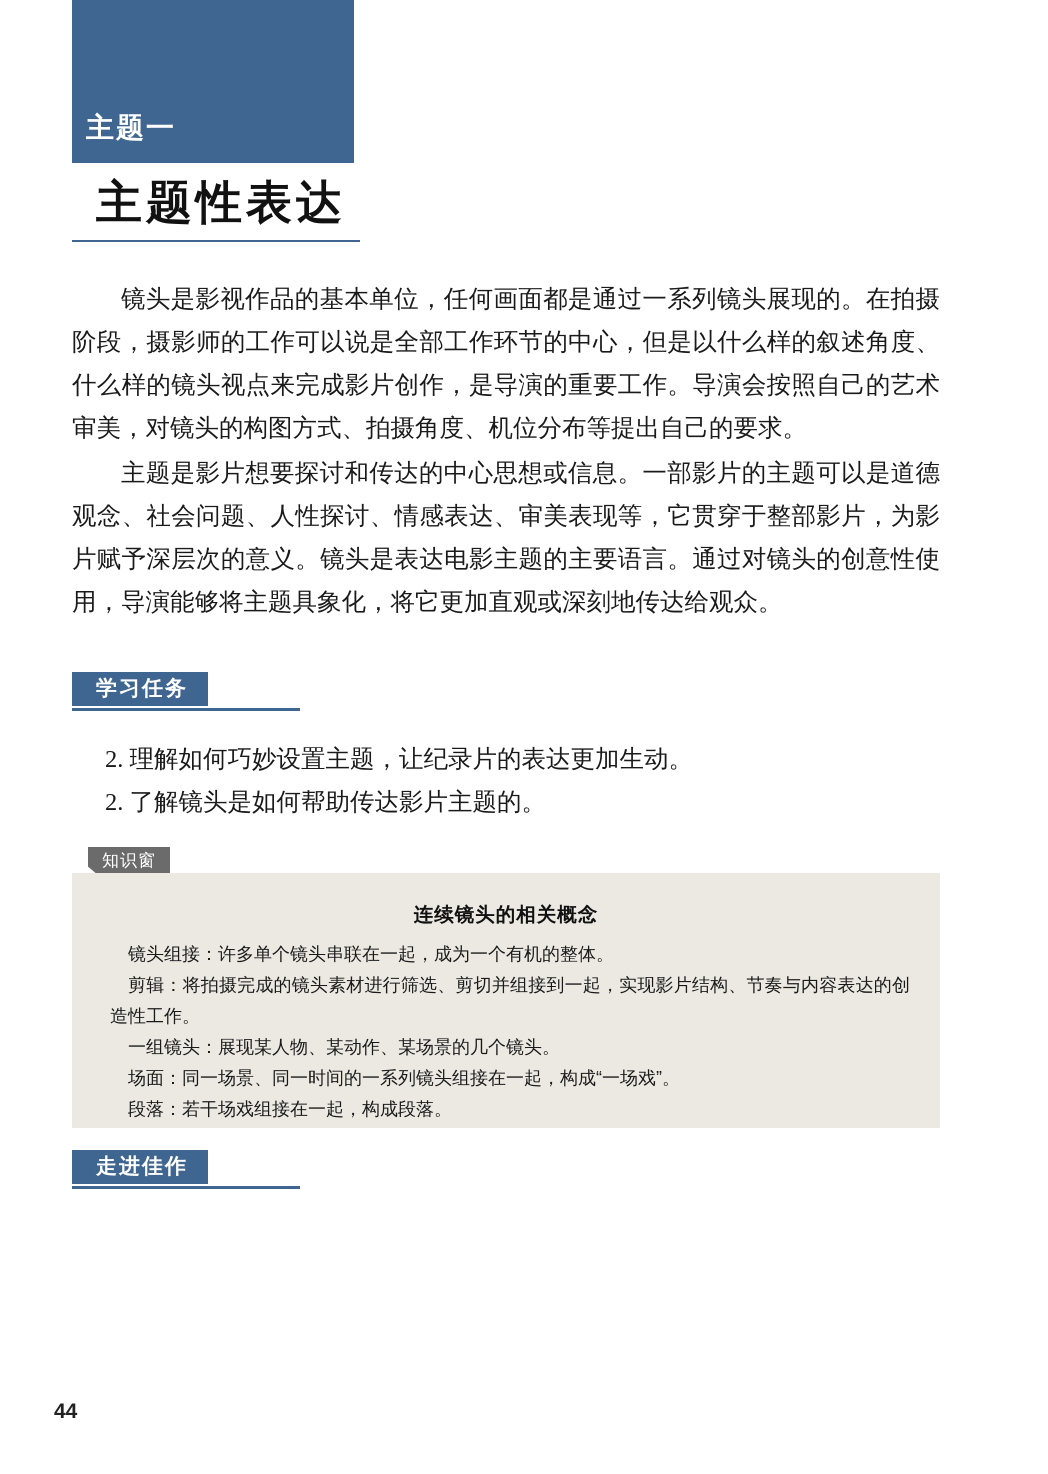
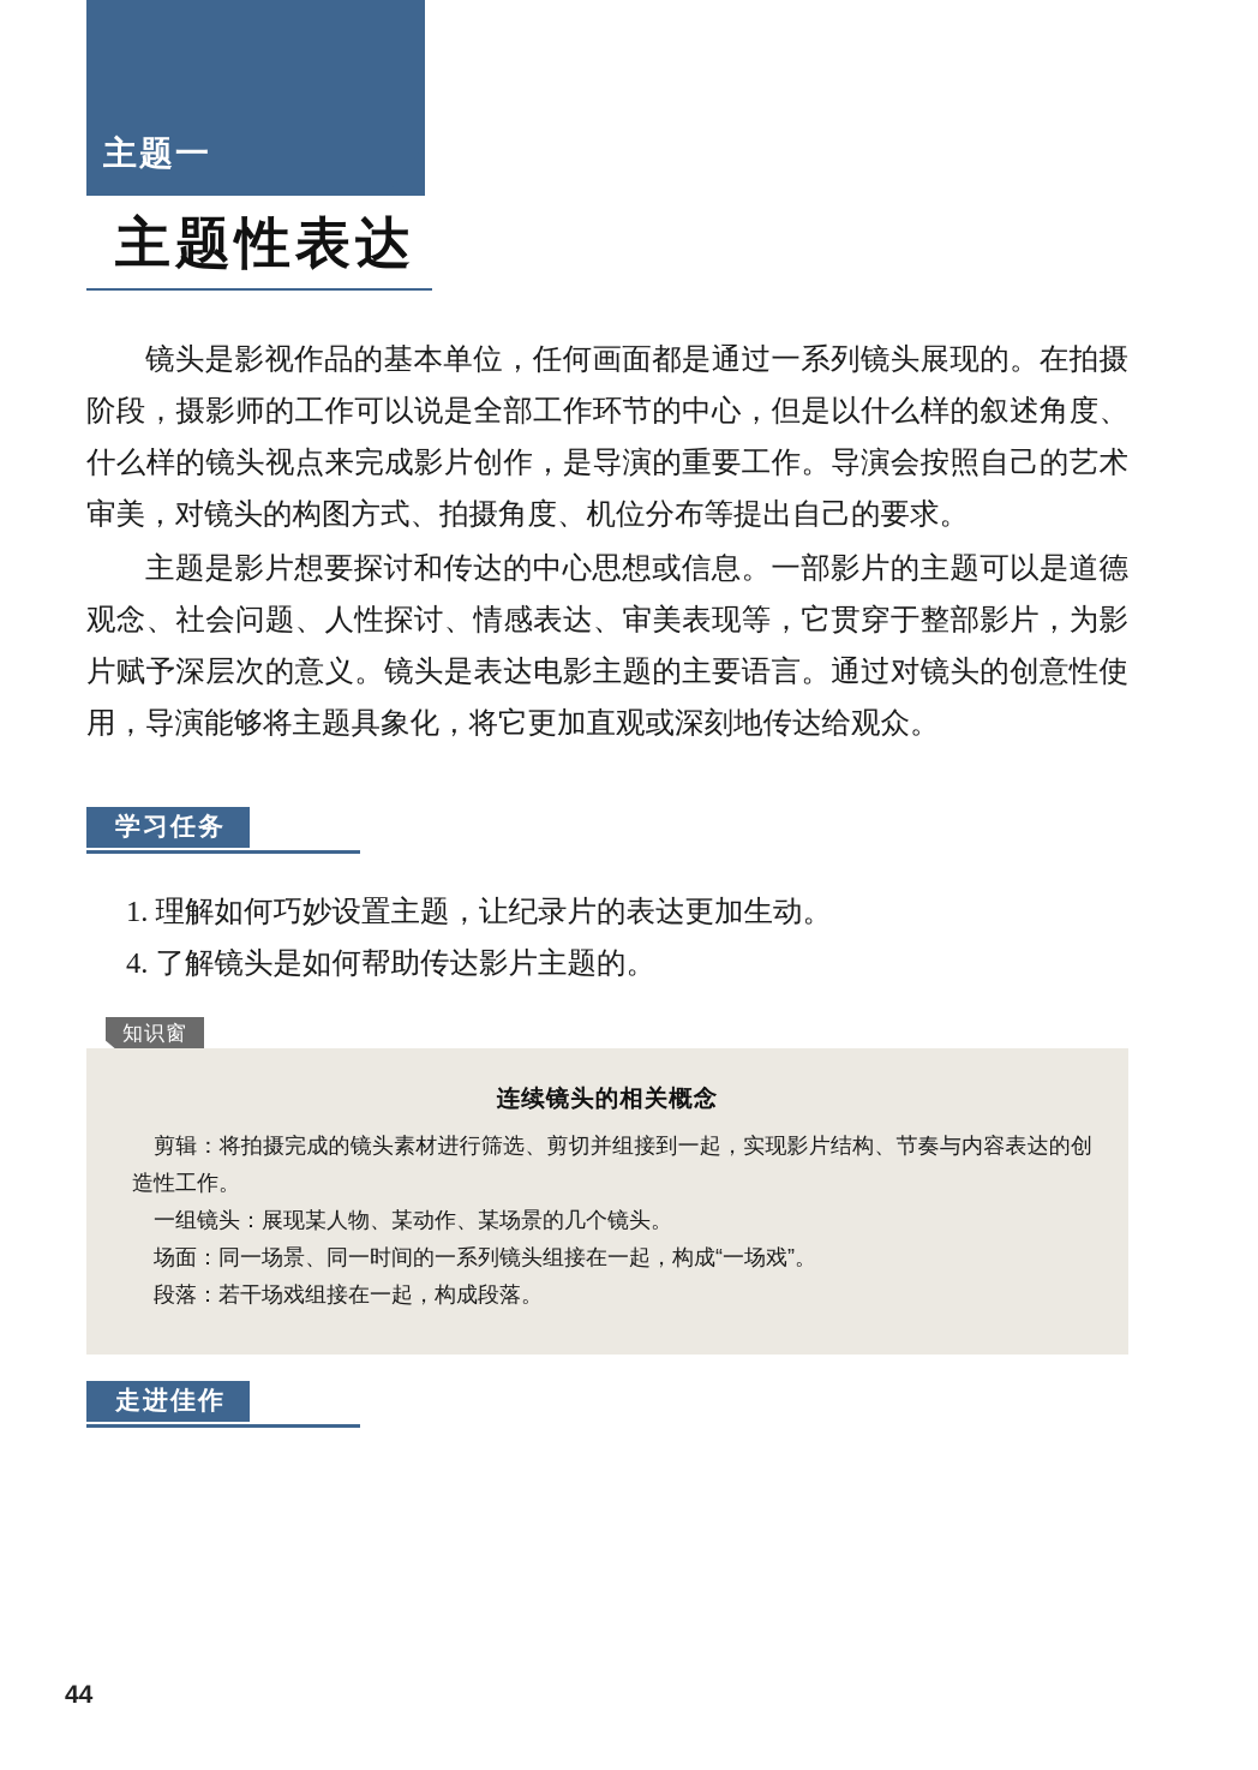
  主题一
  主题性表达
  镜头是影视作品的基本单位，任何画面都是通过一系列镜头展现的。在拍摄阶段，摄影师的工作可以说是全部工作环节的中心，但是以什么样的叙述角度、什么样的镜头视点来完成影片创作，是导演的重要工作。导演会按照自己的艺术审美，对镜头的构图方式、拍摄角度、机位分布等提出自己的要求。
  主题是影片想要探讨和传达的中心思想或信息。一部影片的主题可以是道德观念、社会问题、人性探讨、情感表达、审美表现等，它贯穿于整部影片，为影片赋予深层次的意义。镜头是表达电影主题的主要语言。通过对镜头的创意性使用，导演能够将主题具象化，将它更加直观或深刻地传达给观众。
  学习任务
- 2. 理解如何巧妙设置主题，让纪录片的表达更加生动。
+ 1. 理解如何巧妙设置主题，让纪录片的表达更加生动。
- 2. 了解镜头是如何帮助传达影片主题的。
+ 4. 了解镜头是如何帮助传达影片主题的。
  知识窗
  连续镜头的相关概念
- 镜头组接：许多单个镜头串联在一起，成为一个有机的整体。
  剪辑：将拍摄完成的镜头素材进行筛选、剪切并组接到一起，实现影片结构、节奏与内容表达的创造性工作。
  一组镜头：展现某人物、某动作、某场景的几个镜头。
  场面：同一场景、同一时间的一系列镜头组接在一起，构成“一场戏”。
  段落：若干场戏组接在一起，构成段落。
  走进佳作
  44
